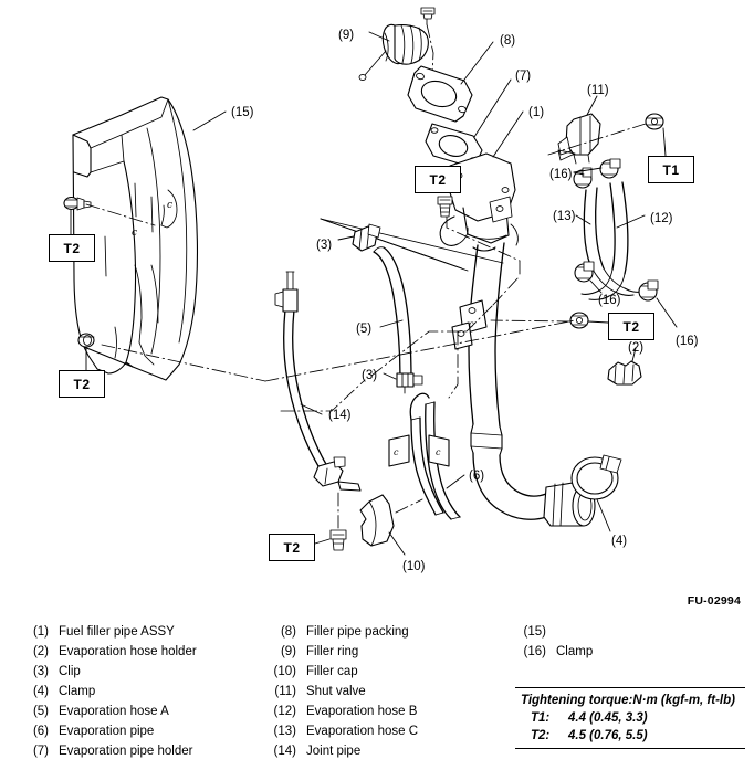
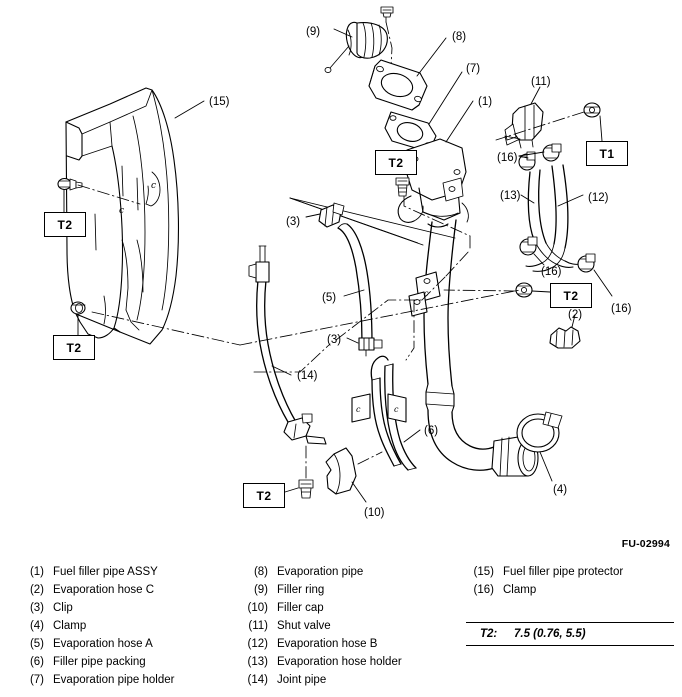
  c
  c
  c
  c
  c
  (15)
  (9)
  (8)
  (7)
  (1)
  (11)
  (16)
  (13)
  (12)
  (3)
  (16)
  (16)
  (5)
  (2)
  (3)
  (14)
  (6)
  (4)
  (10)
  T2
  T2
  T2
  T1
  T2
  T2
  FU-02994
  (1)
  Fuel filler pipe ASSY
  (2)
- Evaporation hose holder
+ Evaporation hose C
  (3)
  Clip
  (4)
  Clamp
  (5)
  Evaporation hose A
  (6)
- Evaporation pipe
+ Filler pipe packing
  (7)
  Evaporation pipe holder
  (8)
- Filler pipe packing
+ Evaporation pipe
  (9)
  Filler ring
  (10)
  Filler cap
  (11)
  Shut valve
  (12)
  Evaporation hose B
  (13)
- Evaporation hose C
+ Evaporation hose holder
  (14)
  Joint pipe
  (15)
+ Fuel filler pipe protector
  (16)
  Clamp
- Tightening torque:N·m (kgf-m, ft-lb)
- T1:
- 4.4 (0.45, 3.3)
  T2:
- 4.5 (0.76, 5.5)
+ 7.5 (0.76, 5.5)
